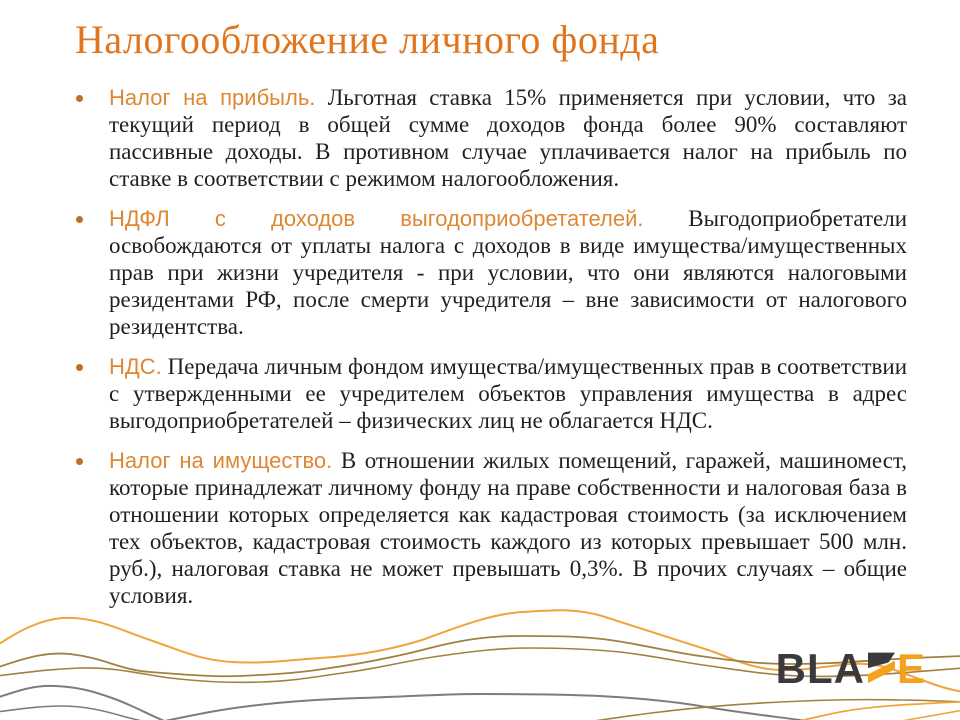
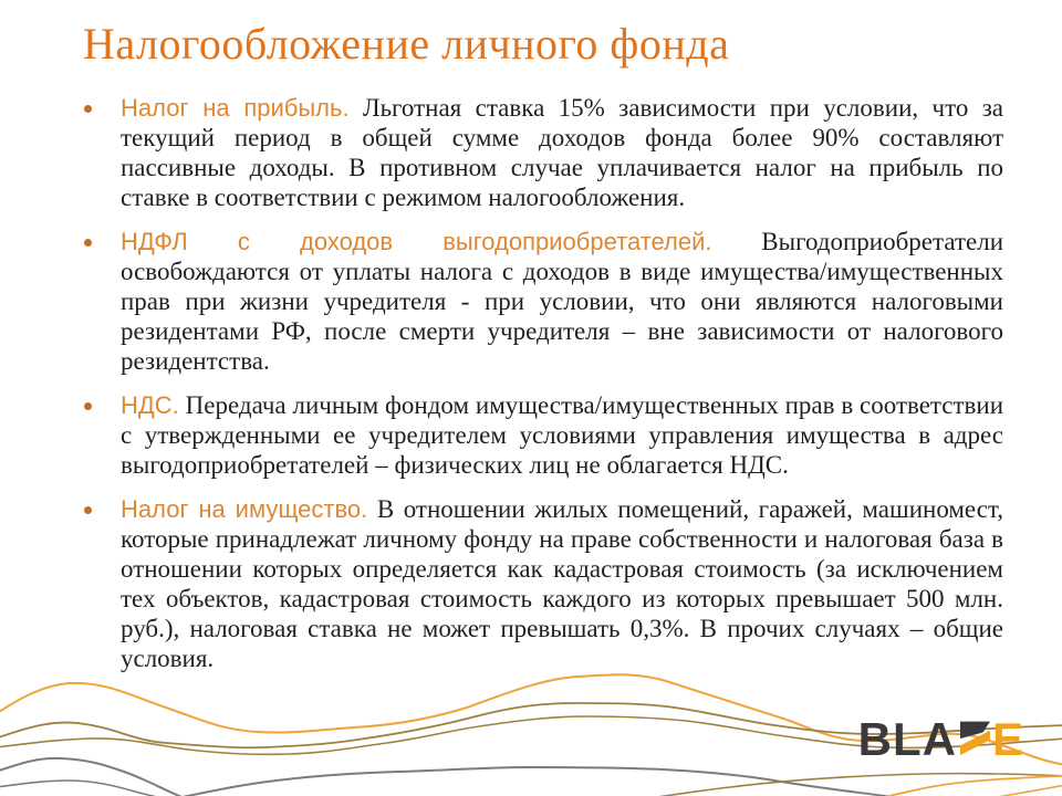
  Налогообложение личного фонда
- Налог на прибыль. Льготная ставка 15% применяется при условии, что за текущий период в общей сумме доходов фонда более 90% составляют пассивные доходы. В противном случае уплачивается налог на прибыль по ставке в соответствии с режимом налогообложения.
+ Налог на прибыль. Льготная ставка 15% зависимости при условии, что за текущий период в общей сумме доходов фонда более 90% составляют пассивные доходы. В противном случае уплачивается налог на прибыль по ставке в соответствии с режимом налогообложения.
  НДФЛ с доходов выгодоприобретателей. Выгодоприобретатели освобождаются от уплаты налога с доходов в виде имущества/имущественных прав при жизни учредителя - при условии, что они являются налоговыми резидентами РФ, после смерти учредителя – вне зависимости от налогового резидентства.
- НДС. Передача личным фондом имущества/имущественных прав в соответствии с утвержденными ее учредителем объектов управления имущества в адрес выгодоприобретателей – физических лиц не облагается НДС.
+ НДС. Передача личным фондом имущества/имущественных прав в соответствии с утвержденными ее учредителем условиями управления имущества в адрес выгодоприобретателей – физических лиц не облагается НДС.
  Налог на имущество. В отношении жилых помещений, гаражей, машиномест, которые принадлежат личному фонду на праве собственности и налоговая база в отношении которых определяется как кадастровая стоимость (за исключением тех объектов, кадастровая стоимость каждого из которых превышает 500 млн. руб.), налоговая ставка не может превышать 0,3%. В прочих случаях – общие условия.
  BLA
  E
